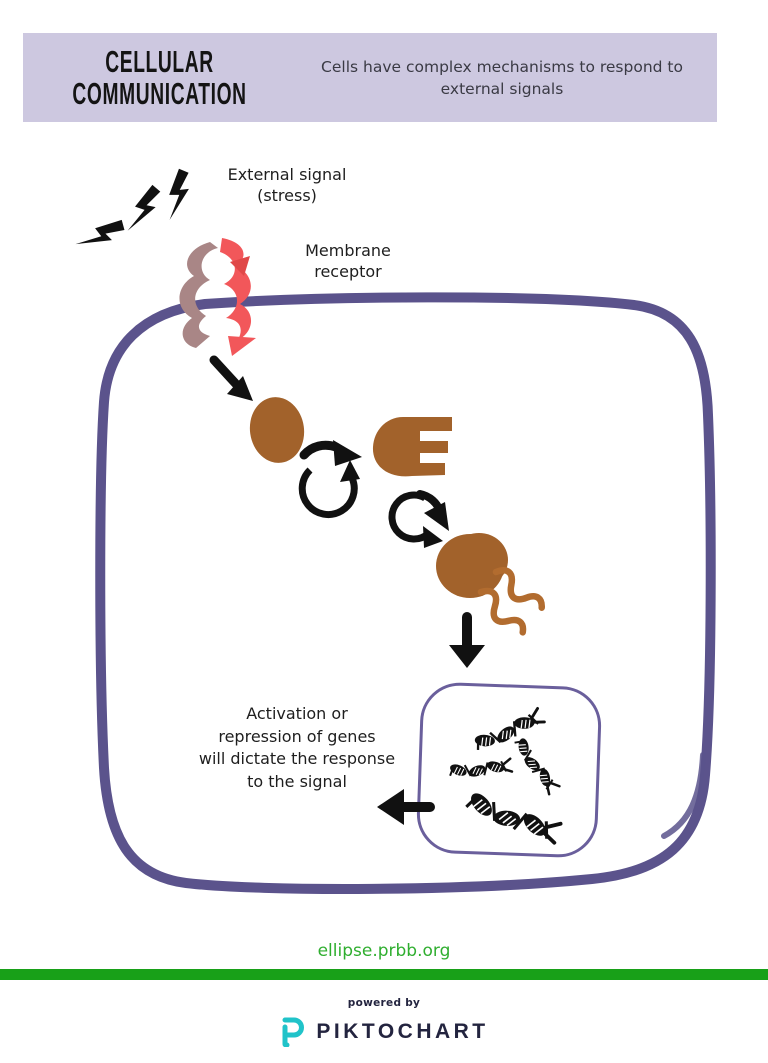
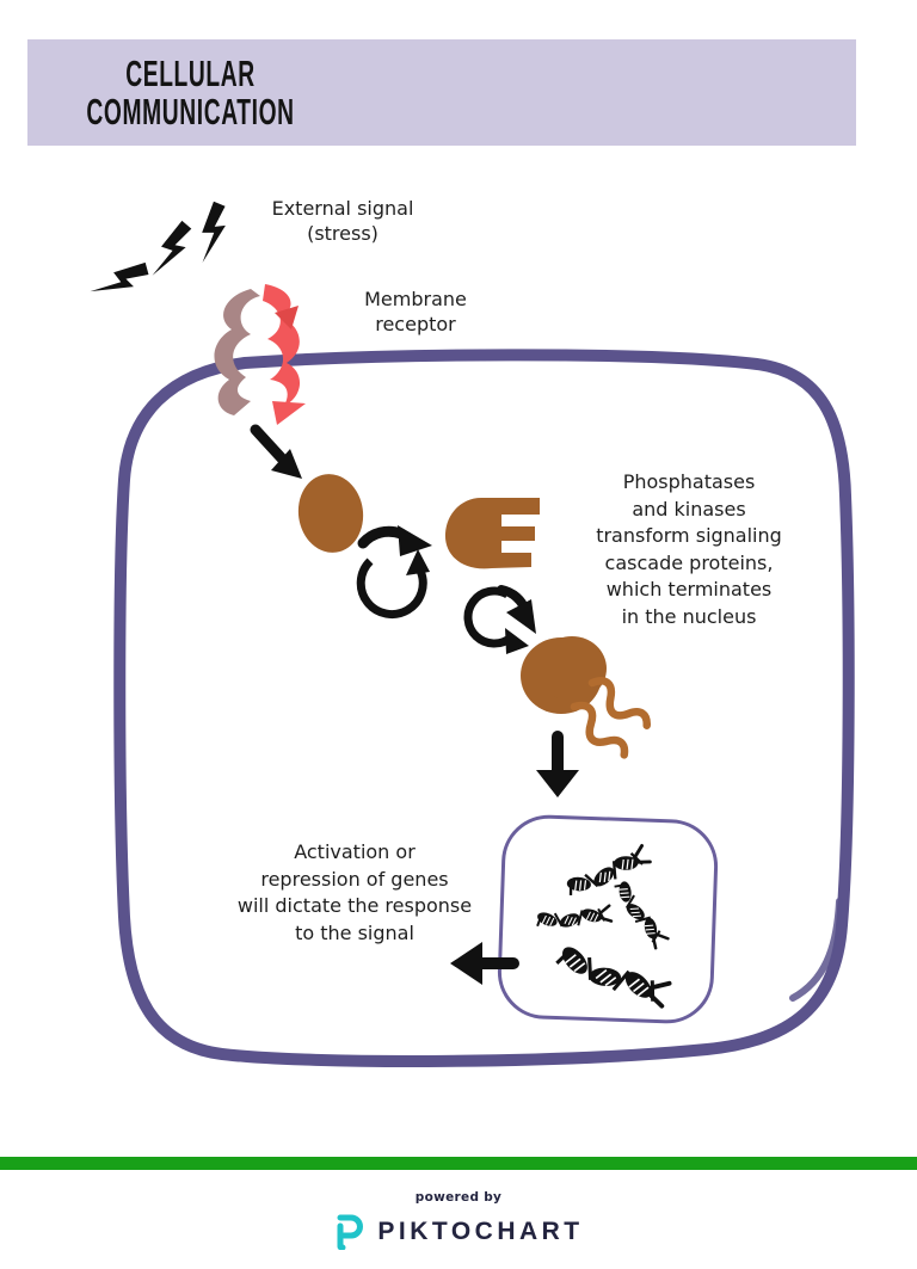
  CELLULAR
  COMMUNICATION
- Cells have complex mechanisms to respond to
- external signals
  External signal
  (stress)
  Membrane
  receptor
+ Phosphatases
+ and kinases
+ transform signaling
+ cascade proteins,
+ which terminates
+ in the nucleus
  Activation or
  repression of genes
  will dictate the response
  to the signal
- ellipse.prbb.org
  powered by
  PIKTOCHART
